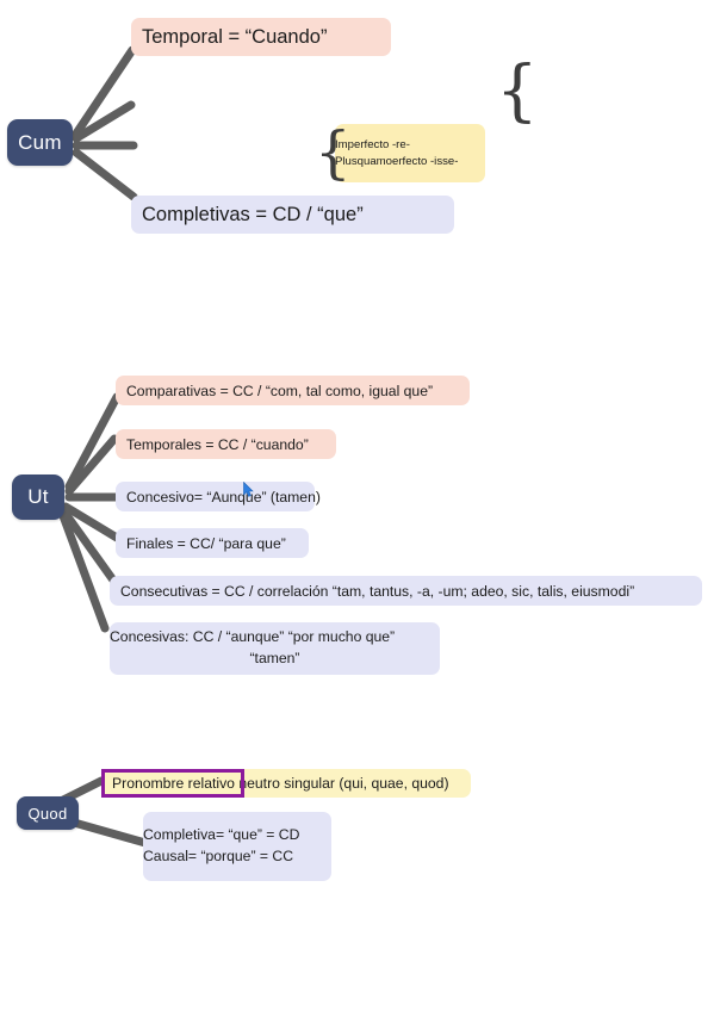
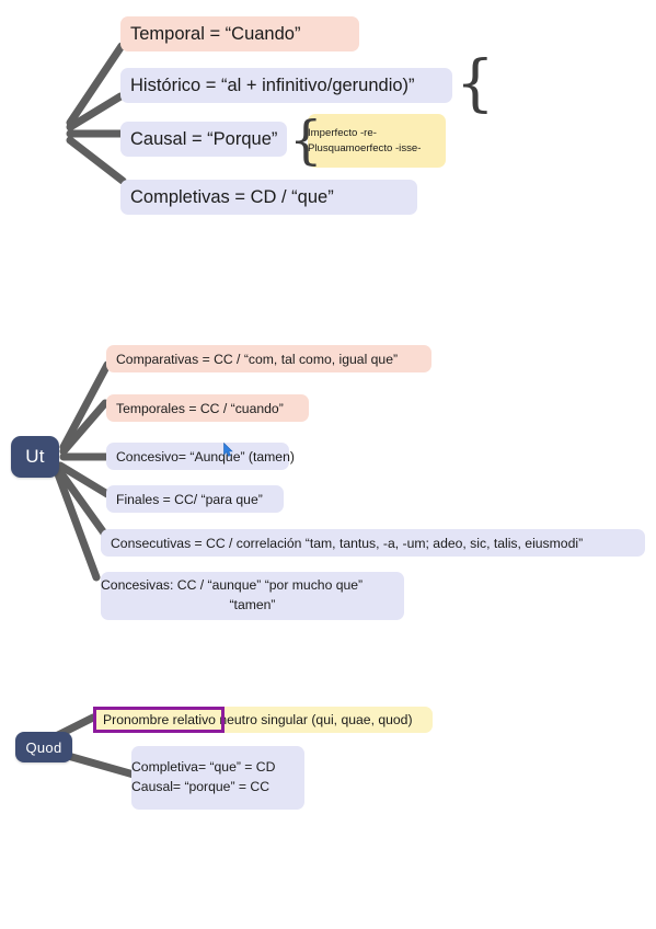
- Cum
  Temporal = “Cuando”
+ Histórico = “al + infinitivo/gerundio)”
+ Causal = “Porque”
  Completivas = CD / “que”
  {
  {
  Imperfecto -re-
  Plusquamoerfecto -isse-
  Ut
  Comparativas = CC / “com, tal como, igual que”
  Temporales = CC / “cuando”
  Concesivo= “Aunque” (tamen)
  Finales = CC/ “para que”
  Consecutivas = CC / correlación “tam, tantus, -a, -um; adeo, sic, talis, eiusmodi”
  Concesivas: CC / “aunque” “por mucho que”
  “tamen”
  Quod
  Pronombre relativo neutro singular (qui, quae, quod)
  Completiva= “que” = CD
  Causal= “porque” = CC
